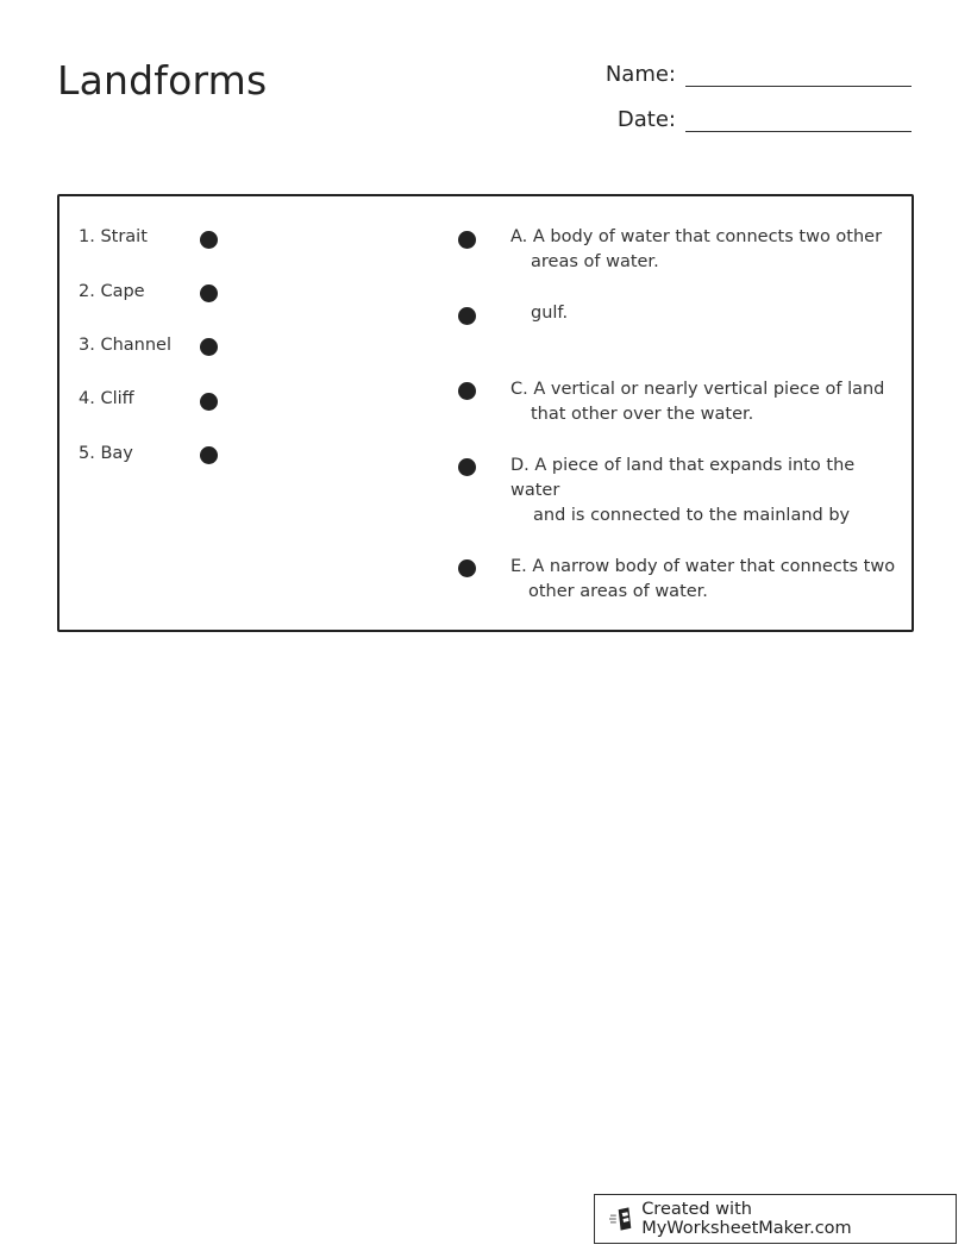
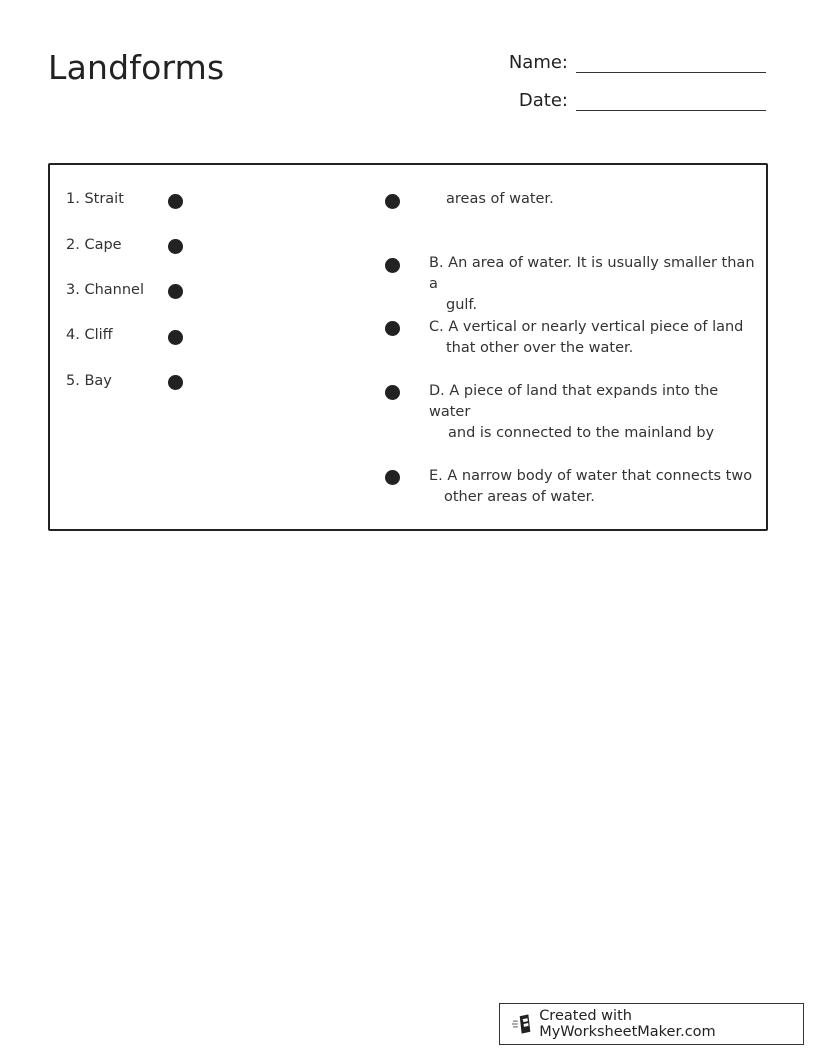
  Landforms
  Name:
  Date:
  1. Strait
  2. Cape
  3. Channel
  4. Cliff
  5. Bay
- A. A body of water that connects two other
  areas of water.
+ B. An area of water. It is usually smaller than a
  gulf.
  C. A vertical or nearly vertical piece of land
  that other over the water.
  D. A piece of land that expands into the water
  and is connected to the mainland by
  E. A narrow body of water that connects two
  other areas of water.
  Created with MyWorksheetMaker.com
